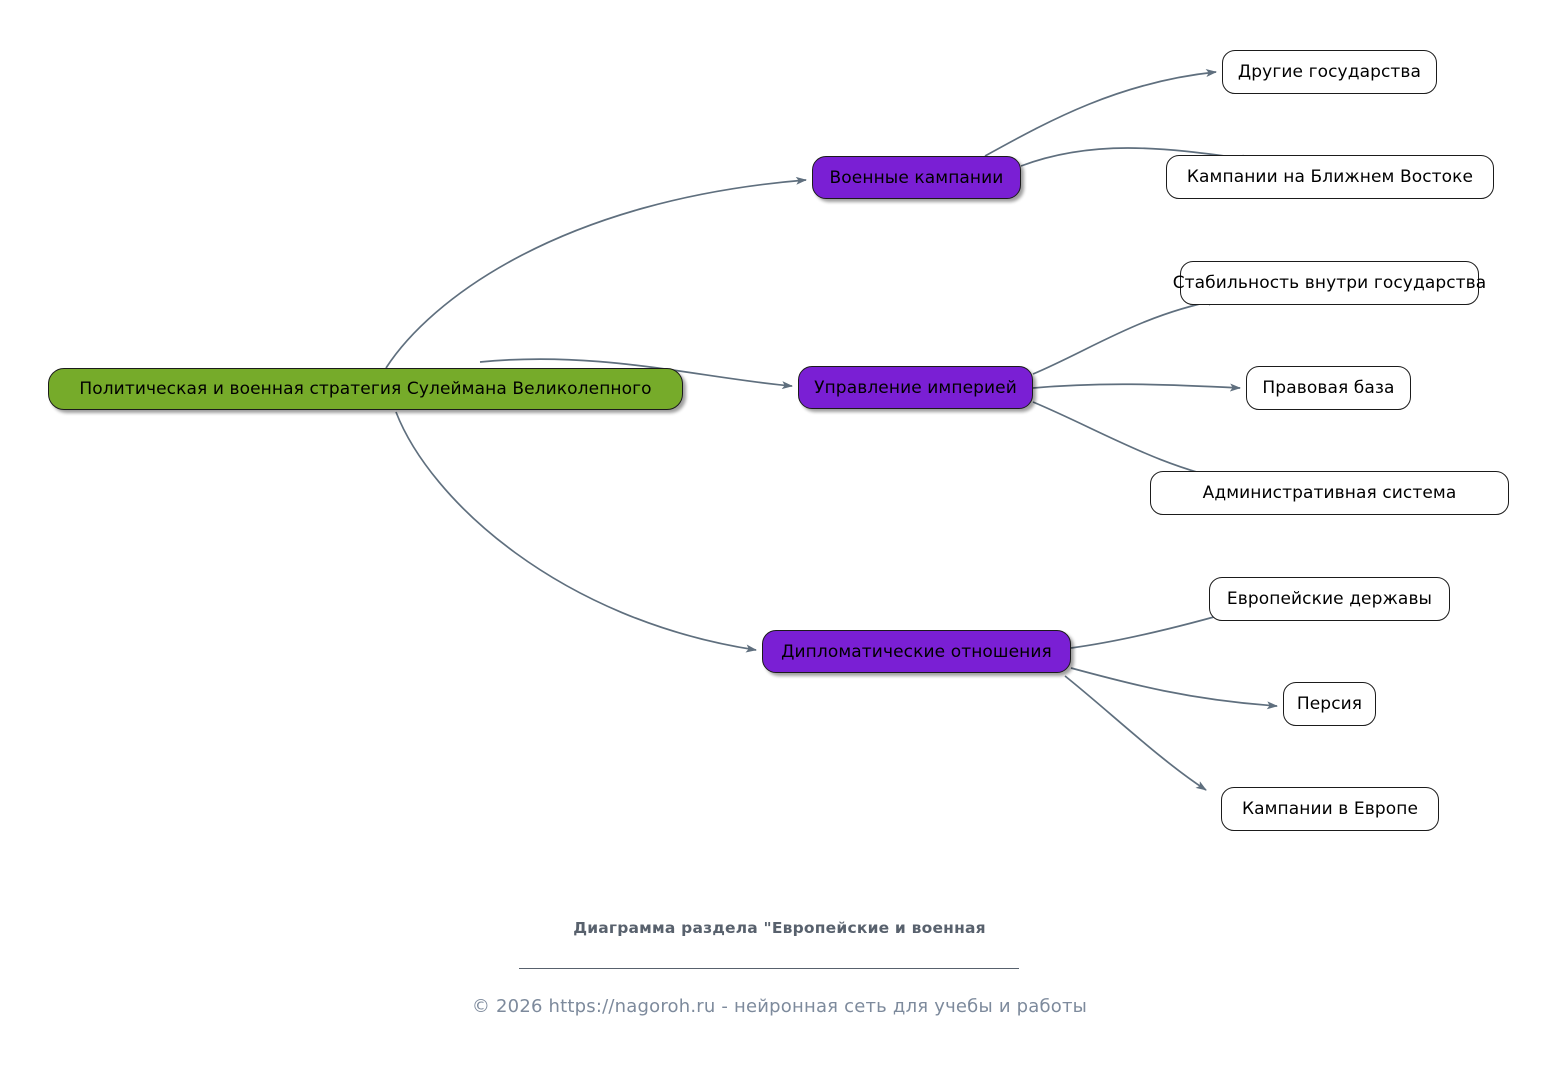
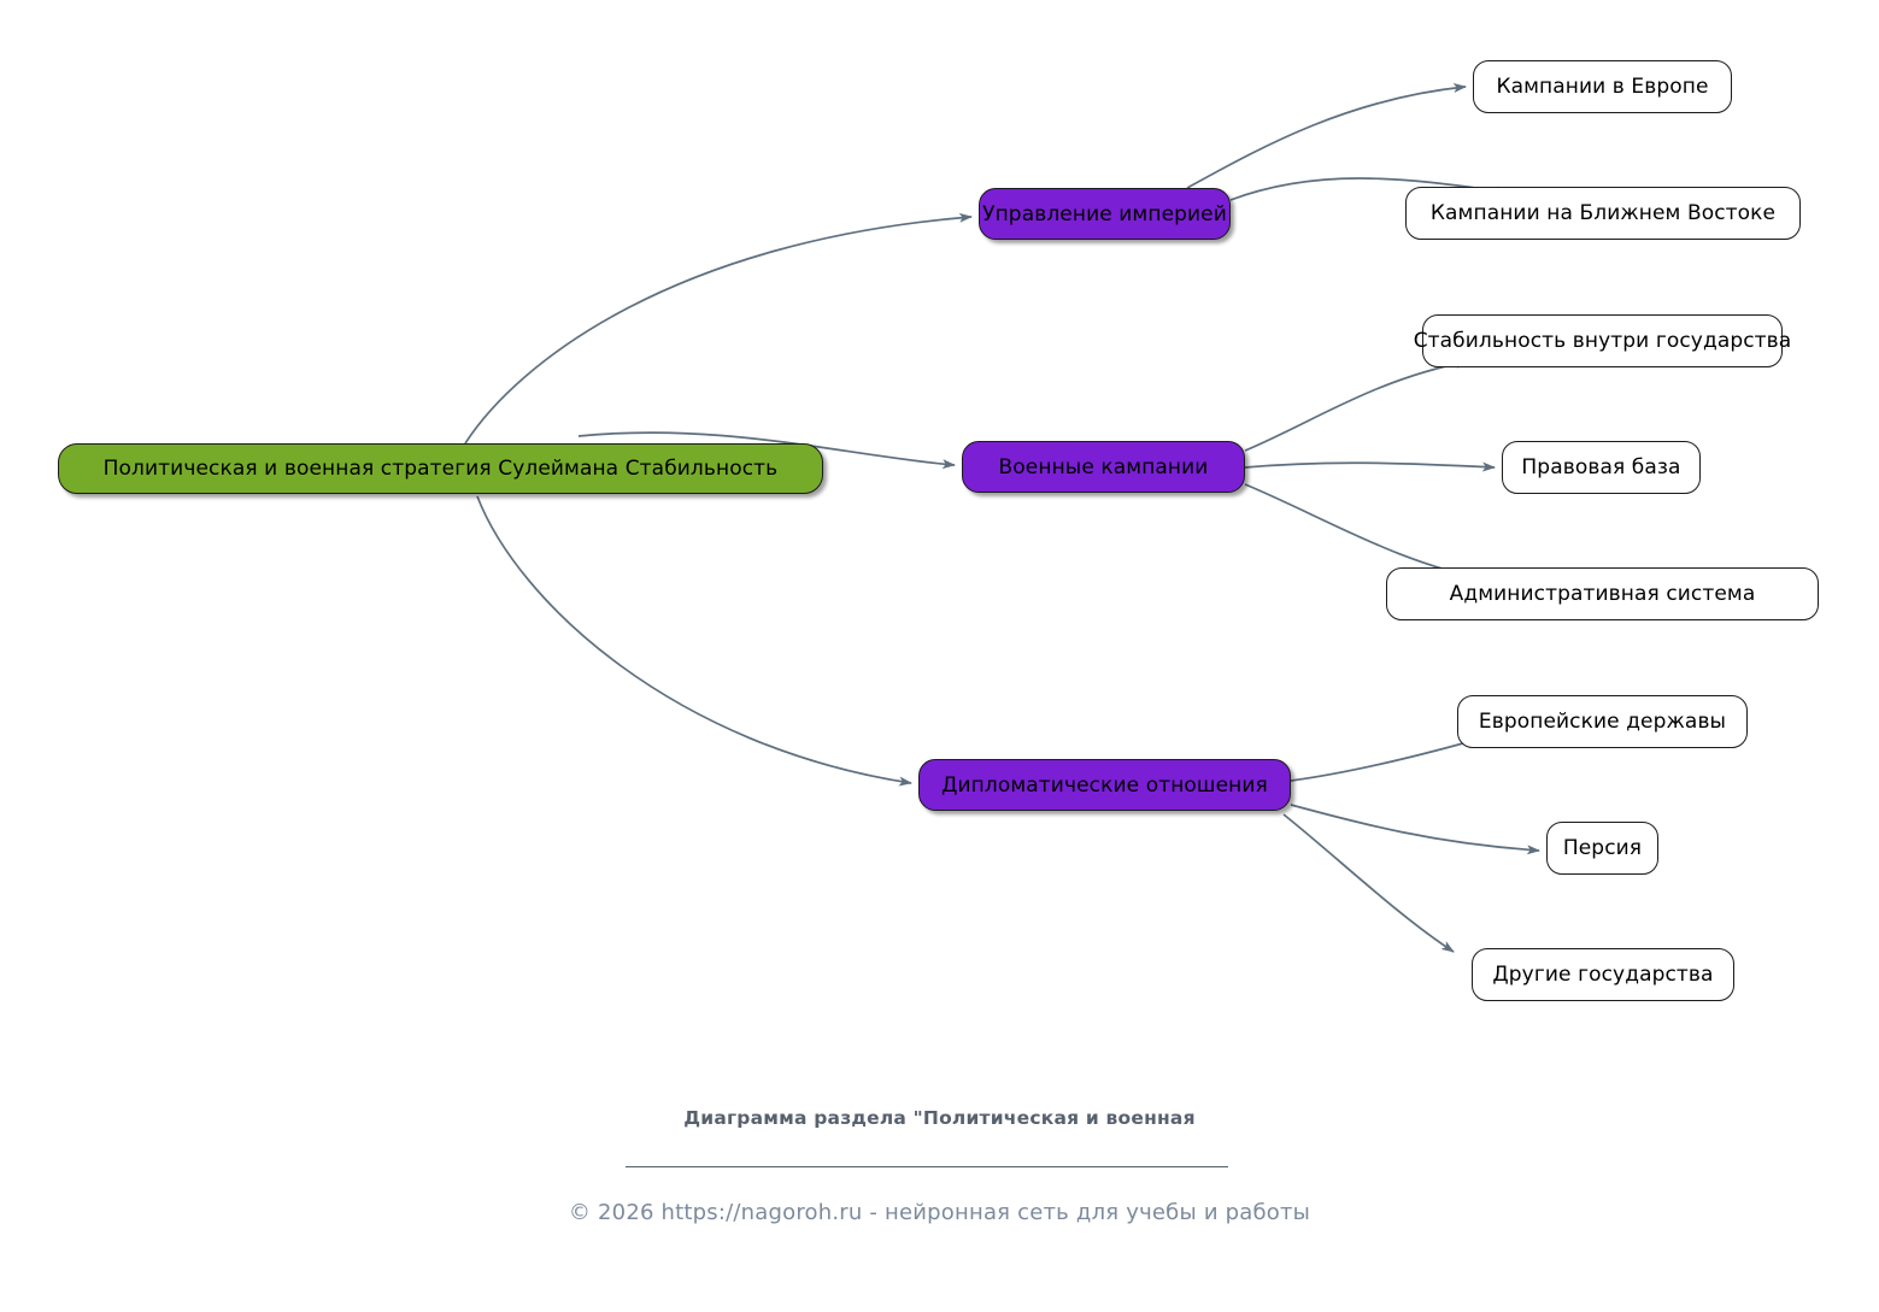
- Политическая и военная стратегия Сулеймана Великолепного
+ Политическая и военная стратегия Сулеймана Стабильность
- Военные кампании
+ Управление империей
- Другие государства
+ Кампании в Европе
  Кампании на Ближнем Востоке
- Управление империей
+ Военные кампании
  Стабильность внутри государства
  Правовая база
  Административная система
  Дипломатические отношения
  Европейские державы
  Персия
- Кампании в Европе
+ Другие государства
- Диаграмма раздела "Европейские и военная
+ Диаграмма раздела "Политическая и военная
  © 2026 https://nagoroh.ru - нейронная сеть для учебы и работы
